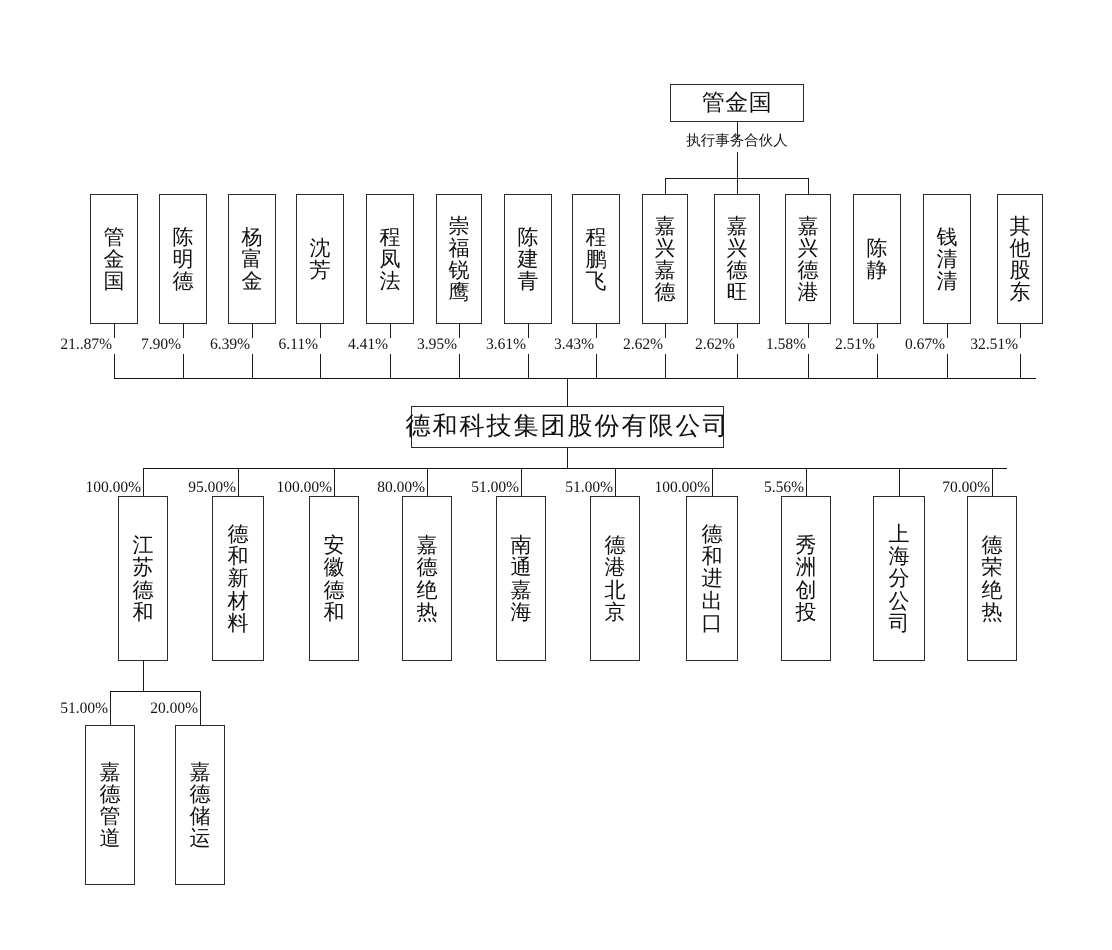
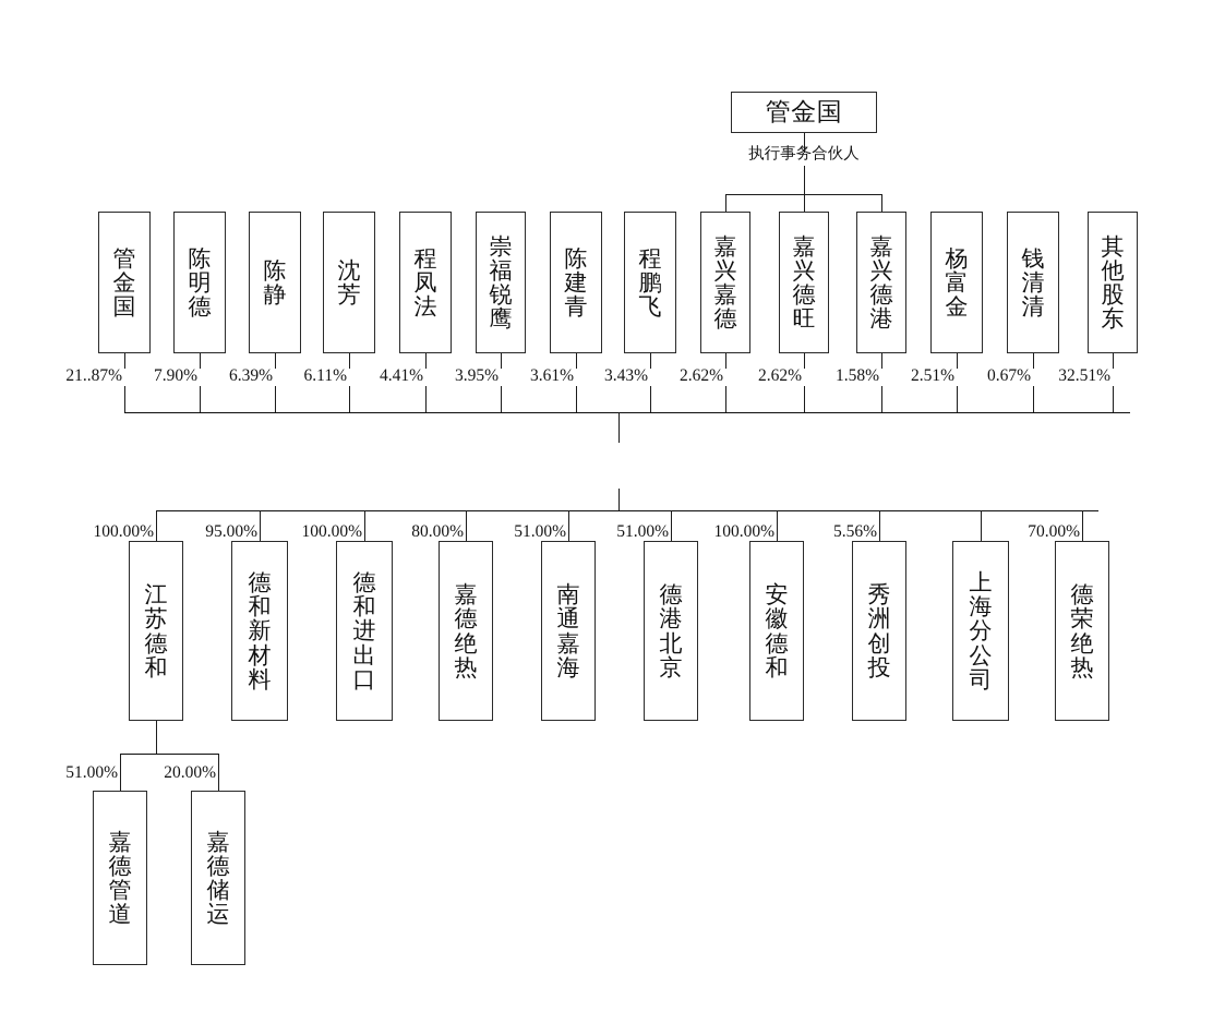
  管金国
  执行事务合伙人
  管金国
  21..87%
  陈明德
  7.90%
- 杨富金
+ 陈静
  6.39%
  沈芳
  6.11%
  程凤法
  4.41%
  崇福锐鹰
  3.95%
  陈建青
  3.61%
  程鹏飞
  3.43%
  嘉兴嘉德
  2.62%
  嘉兴德旺
  2.62%
  嘉兴德港
  1.58%
- 陈静
+ 杨富金
  2.51%
  钱清清
  0.67%
  其他股东
  32.51%
- 德和科技集团股份有限公司
  100.00%
  江苏德和
  95.00%
  德和新材料
  100.00%
- 安徽德和
+ 德和进出口
  80.00%
  嘉德绝热
  51.00%
  南通嘉海
  51.00%
  德港北京
  100.00%
- 德和进出口
+ 安徽德和
  5.56%
  秀洲创投
  上海分公司
  70.00%
  德荣绝热
  51.00%
  嘉德管道
  20.00%
  嘉德储运
